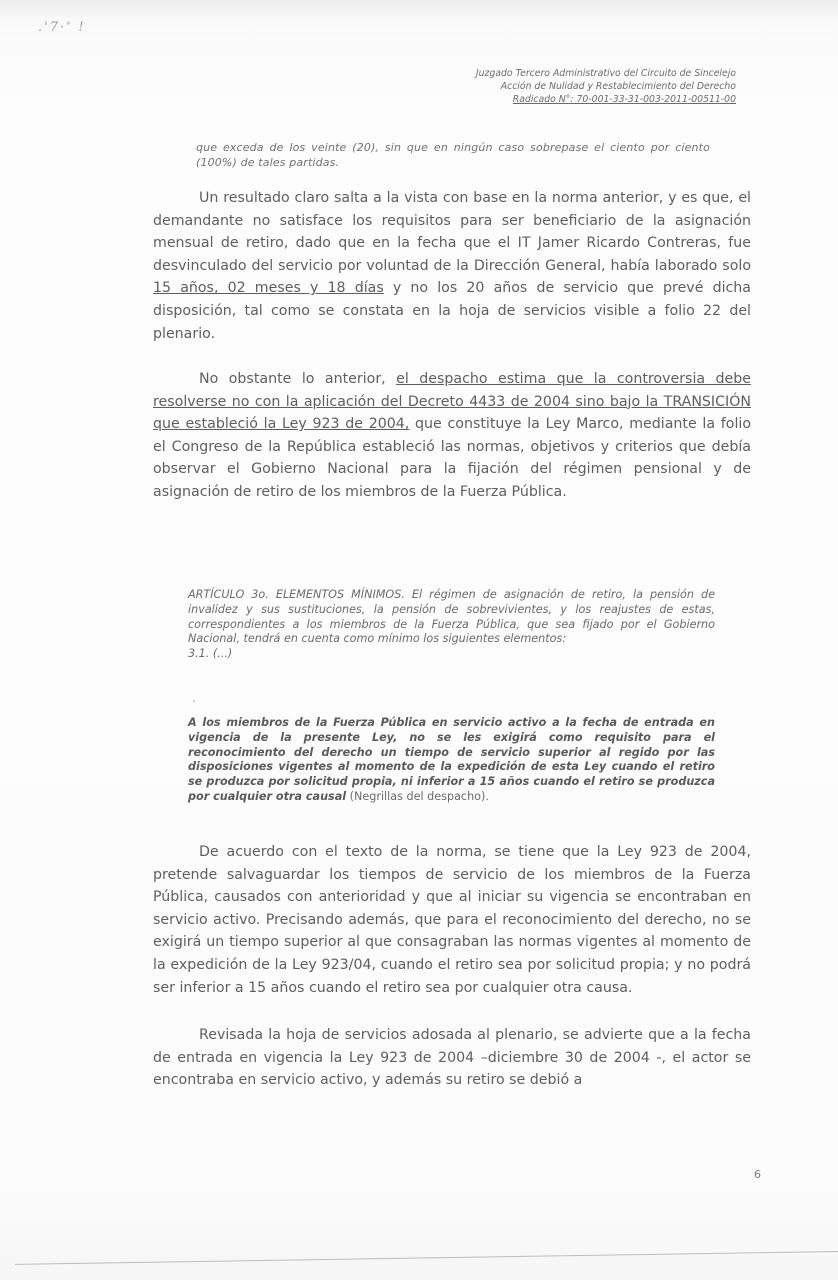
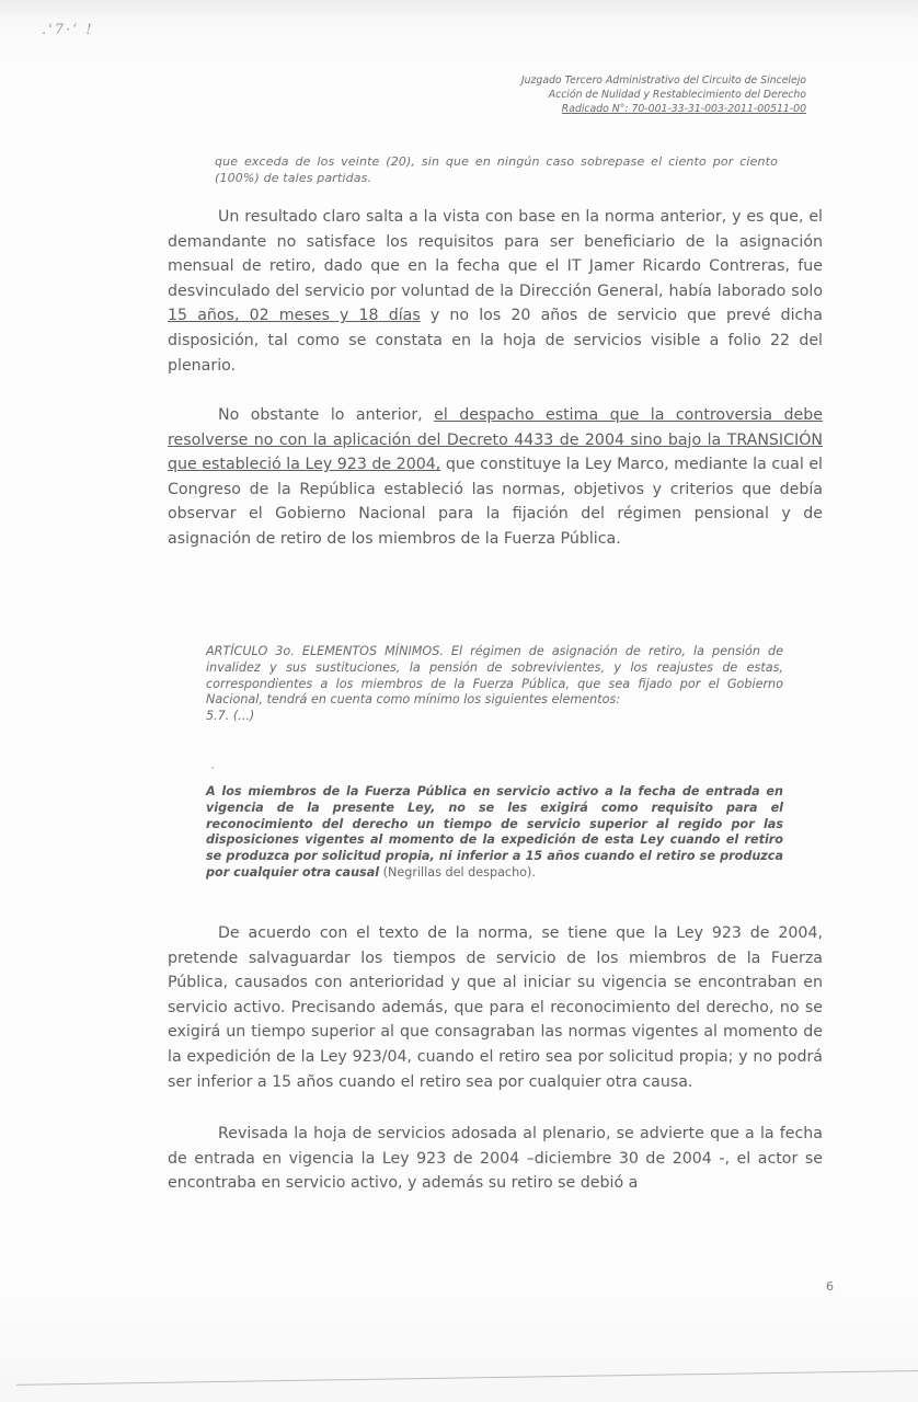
  .'7·ʻ !
  Juzgado Tercero Administrativo del Circuito de Sincelejo
  Acción de Nulidad y Restablecimiento del Derecho
  Radicado N°: 70-001-33-31-003-2011-00511-00
  que exceda de los veinte (20), sin que en ningún caso sobrepase el ciento por ciento (100%) de tales partidas.
  Un resultado claro salta a la vista con base en la norma anterior, y es que, el demandante no satisface los requisitos para ser beneficiario de la asignación mensual de retiro, dado que en la fecha que el IT Jamer Ricardo Contreras, fue desvinculado del servicio por voluntad de la Dirección General, había laborado solo 15 años, 02 meses y 18 días y no los 20 años de servicio que prevé dicha disposición, tal como se constata en la hoja de servicios visible a folio 22 del plenario.
- No obstante lo anterior, el despacho estima que la controversia debe resolverse no con la aplicación del Decreto 4433 de 2004 sino bajo la TRANSICIÓN que estableció la Ley 923 de 2004, que constituye la Ley Marco, mediante la folio el Congreso de la República estableció las normas, objetivos y criterios que debía observar el Gobierno Nacional para la fijación del régimen pensional y de asignación de retiro de los miembros de la Fuerza Pública.
+ No obstante lo anterior, el despacho estima que la controversia debe resolverse no con la aplicación del Decreto 4433 de 2004 sino bajo la TRANSICIÓN que estableció la Ley 923 de 2004, que constituye la Ley Marco, mediante la cual el Congreso de la República estableció las normas, objetivos y criterios que debía observar el Gobierno Nacional para la fijación del régimen pensional y de asignación de retiro de los miembros de la Fuerza Pública.
  ARTÍCULO 3o. ELEMENTOS MÍNIMOS. El régimen de asignación de retiro, la pensión de invalidez y sus sustituciones, la pensión de sobrevivientes, y los reajustes de estas, correspondientes a los miembros de la Fuerza Pública, que sea fijado por el Gobierno Nacional, tendrá en cuenta como mínimo los siguientes elementos:
- 3.1. (...)
+ 5.7. (...)
  A los miembros de la Fuerza Pública en servicio activo a la fecha de entrada en vigencia de la presente Ley, no se les exigirá como requisito para el reconocimiento del derecho un tiempo de servicio superior al regido por las disposiciones vigentes al momento de la expedición de esta Ley cuando el retiro se produzca por solicitud propia, ni inferior a 15 años cuando el retiro se produzca por cualquier otra causal (Negrillas del despacho).
  De acuerdo con el texto de la norma, se tiene que la Ley 923 de 2004, pretende salvaguardar los tiempos de servicio de los miembros de la Fuerza Pública, causados con anterioridad y que al iniciar su vigencia se encontraban en servicio activo. Precisando además, que para el reconocimiento del derecho, no se exigirá un tiempo superior al que consagraban las normas vigentes al momento de la expedición de la Ley 923/04, cuando el retiro sea por solicitud propia; y no podrá ser inferior a 15 años cuando el retiro sea por cualquier otra causa.
  Revisada la hoja de servicios adosada al plenario, se advierte que a la fecha de entrada en vigencia la Ley 923 de 2004 –diciembre 30 de 2004 -, el actor se encontraba en servicio activo, y además su retiro se debió a
  6
